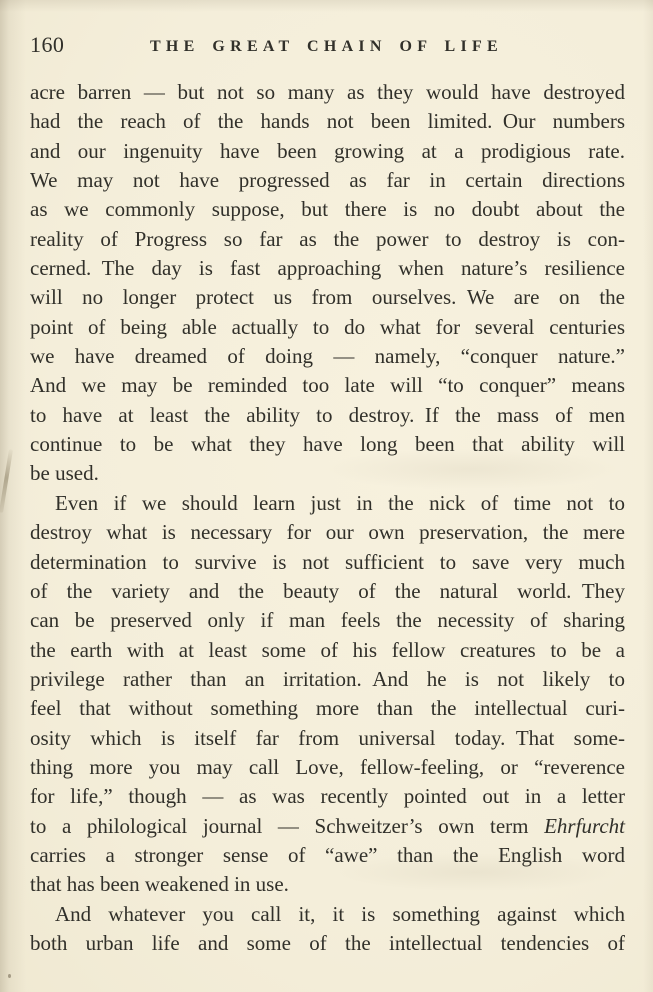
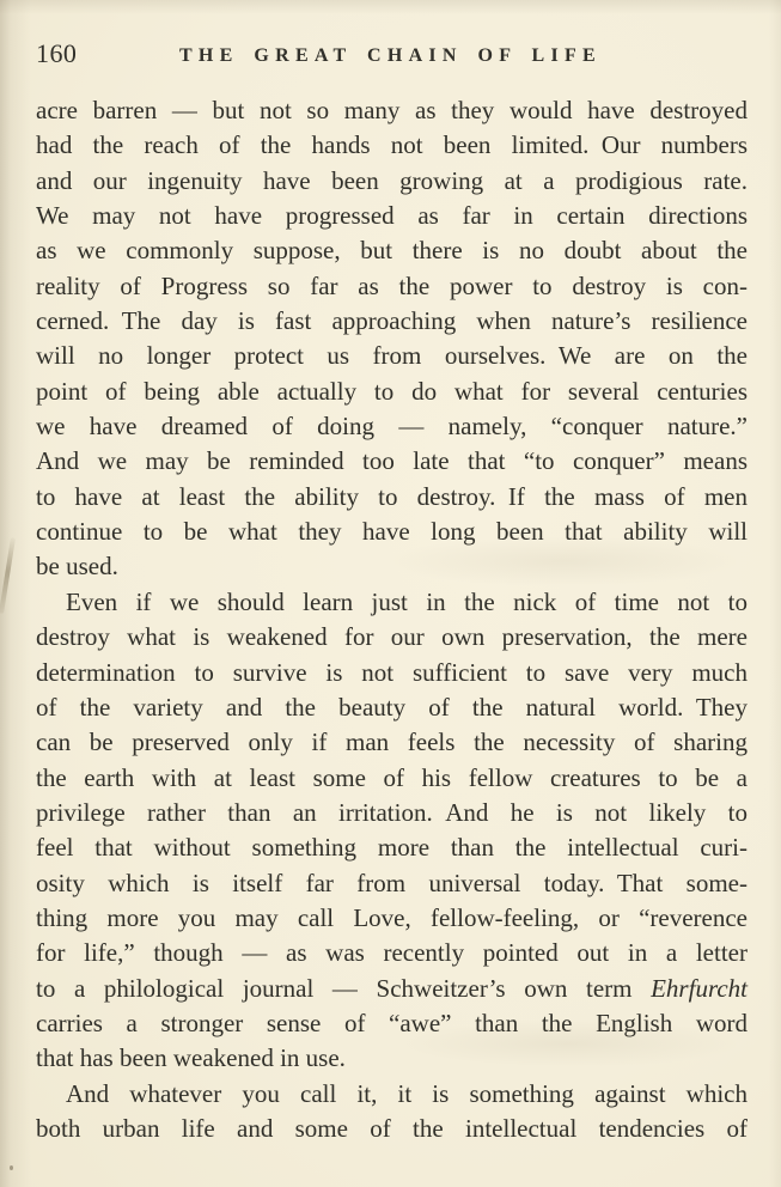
  160
  THE GREAT CHAIN OF LIFE
  acre barren — but not so many as they would have destroyed
  had the reach of the hands not been limited. Our numbers
  and our ingenuity have been growing at a prodigious rate.
  We may not have progressed as far in certain directions
  as we commonly suppose, but there is no doubt about the
  reality of Progress so far as the power to destroy is con-
  cerned. The day is fast approaching when nature’s resilience
  will no longer protect us from ourselves. We are on the
  point of being able actually to do what for several centuries
  we have dreamed of doing — namely, “conquer nature.”
- And we may be reminded too late will “to conquer” means
+ And we may be reminded too late that “to conquer” means
  to have at least the ability to destroy. If the mass of men
  continue to be what they have long been that ability will
  be used.
  Even if we should learn just in the nick of time not to
- destroy what is necessary for our own preservation, the mere
+ destroy what is weakened for our own preservation, the mere
  determination to survive is not sufficient to save very much
  of the variety and the beauty of the natural world. They
  can be preserved only if man feels the necessity of sharing
  the earth with at least some of his fellow creatures to be a
  privilege rather than an irritation. And he is not likely to
  feel that without something more than the intellectual curi-
  osity which is itself far from universal today. That some-
  thing more you may call Love, fellow-feeling, or “reverence
  for life,” though — as was recently pointed out in a letter
  to a philological journal — Schweitzer’s own term Ehrfurcht
  that has been weakened in use.
  And whatever you call it, it is something against which
  both urban life and some of the intellectual tendencies of
